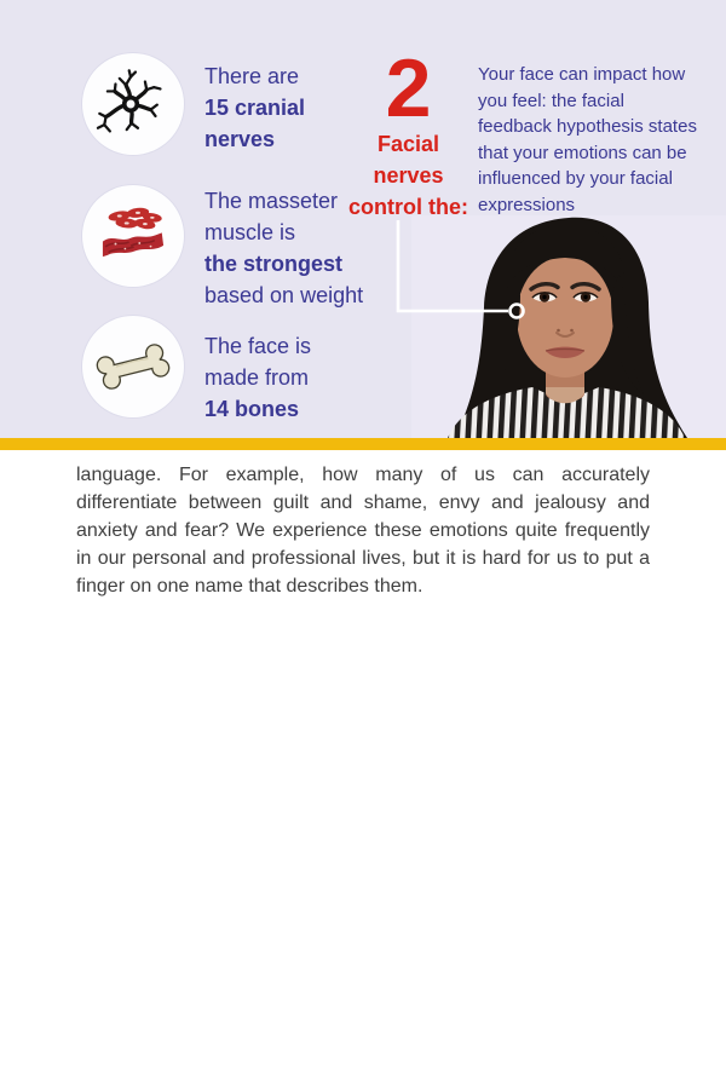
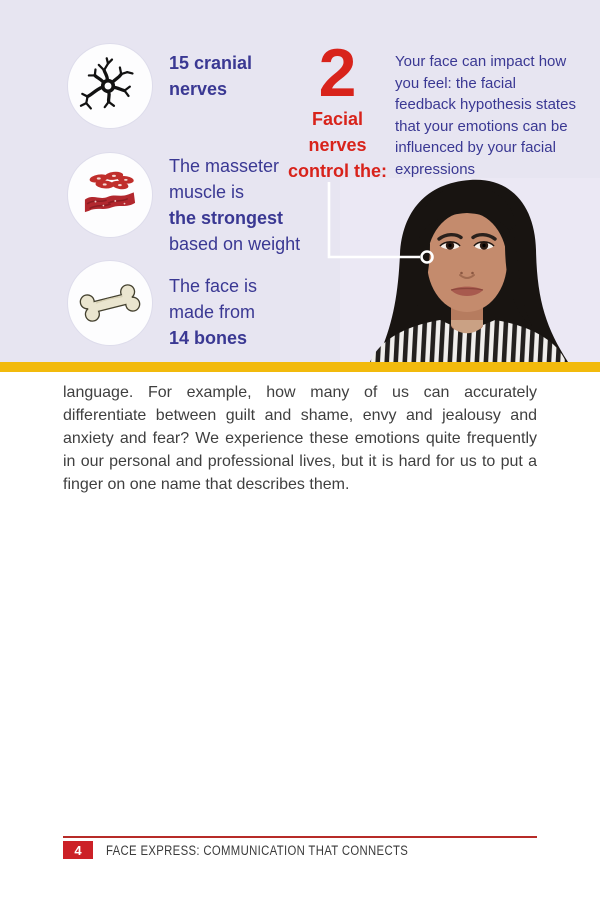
- There are
  15 cranial
  nerves
  The masseter
  muscle is
  the strongest
  based on weight
  The face is
  made from
  14 bones
  2
  Facial
  nerves
  control the:
  Your face can impact how you feel: the facial feedback hypothesis states that your emotions can be influenced by your facial expressions
  language. For example, how many of us can accurately differentiate between guilt and shame, envy and jealousy and anxiety and fear? We experience these emotions quite frequently in our personal and professional lives, but it is hard for us to put a finger on one name that describes them.
+ 4
+ FACE EXPRESS: COMMUNICATION THAT CONNECTS
